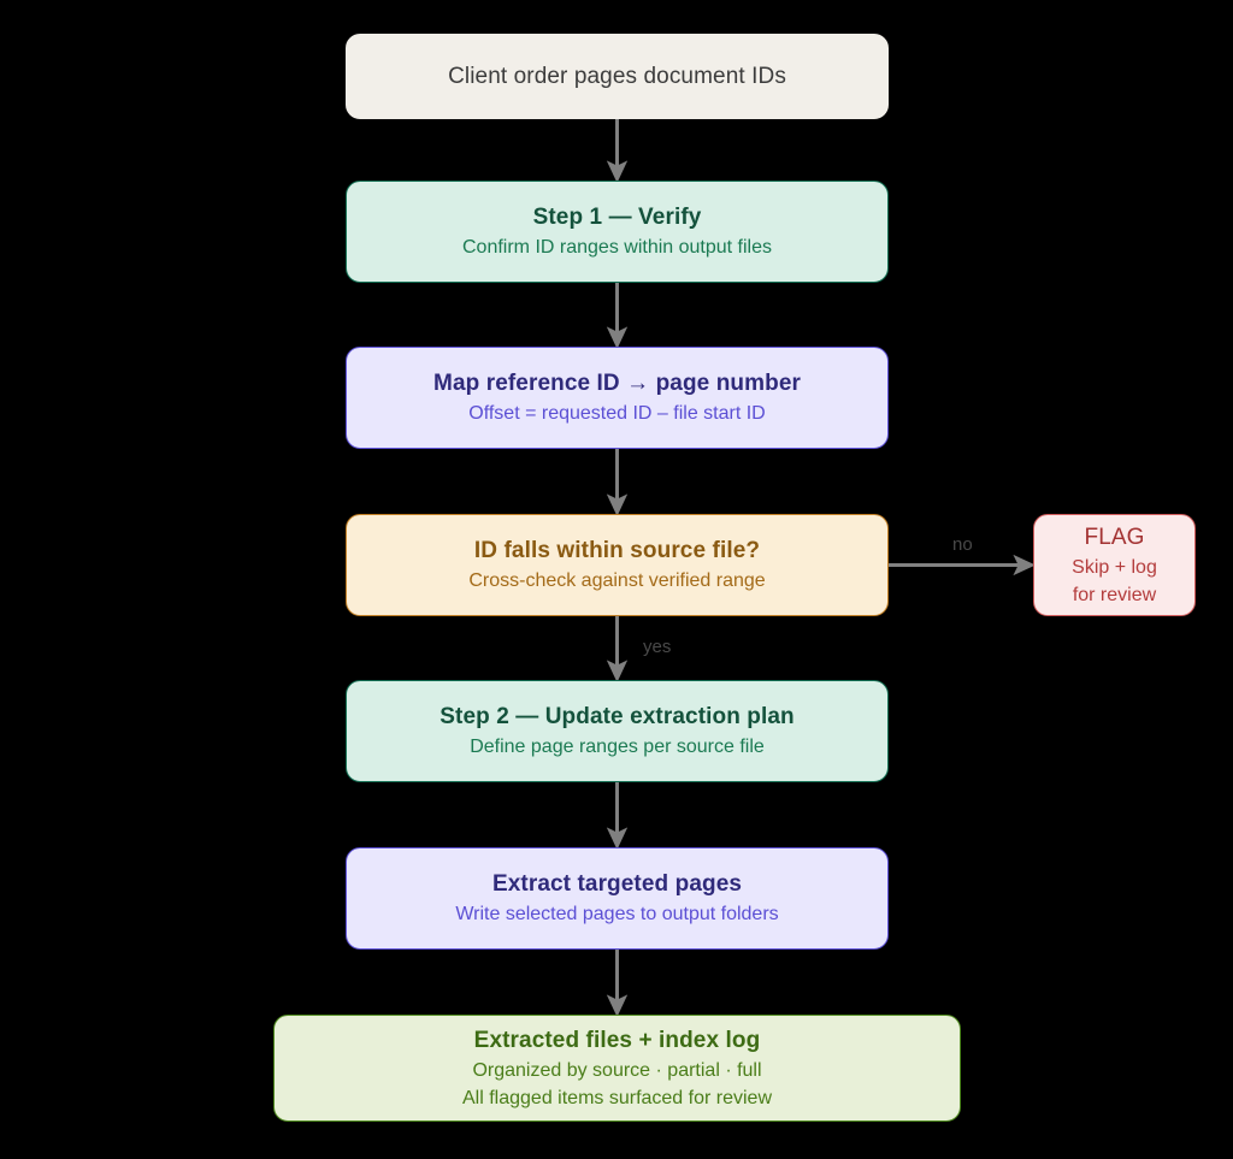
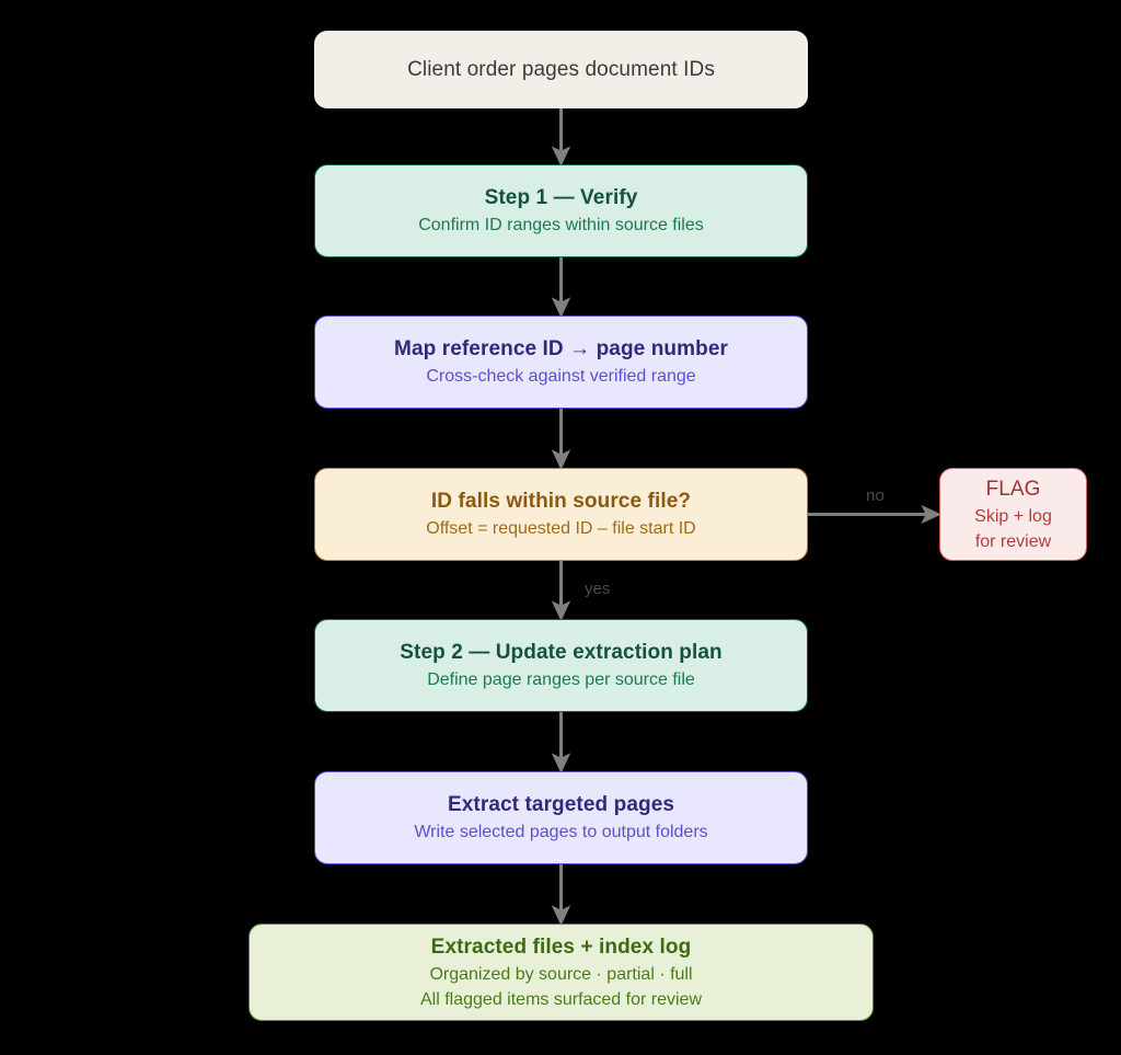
  Client order pages document IDs
  Step 1 — Verify
- Confirm ID ranges within output files
+ Confirm ID ranges within source files
  Map reference ID → page number
- Offset = requested ID – file start ID
+ Cross-check against verified range
  ID falls within source file?
- Cross-check against verified range
+ Offset = requested ID – file start ID
  FLAG
  Skip + log
  for review
  Step 2 — Update extraction plan
  Define page ranges per source file
  Extract targeted pages
  Write selected pages to output folders
  Extracted files + index log
  Organized by source · partial · full
  All flagged items surfaced for review
  no
  yes
